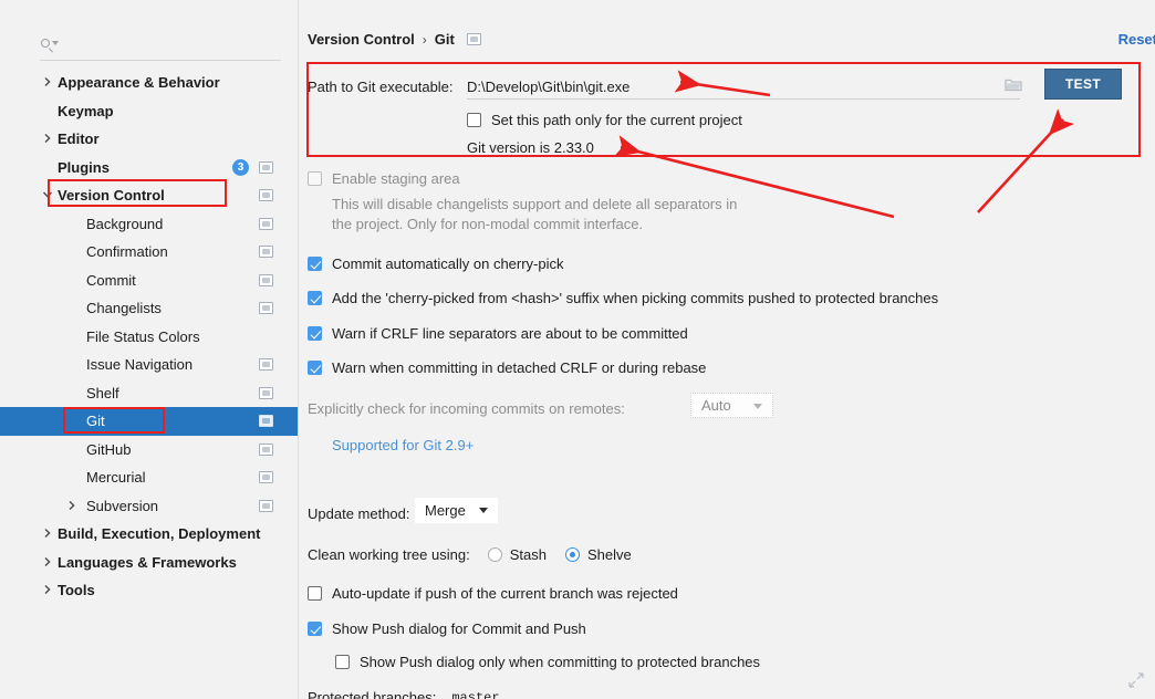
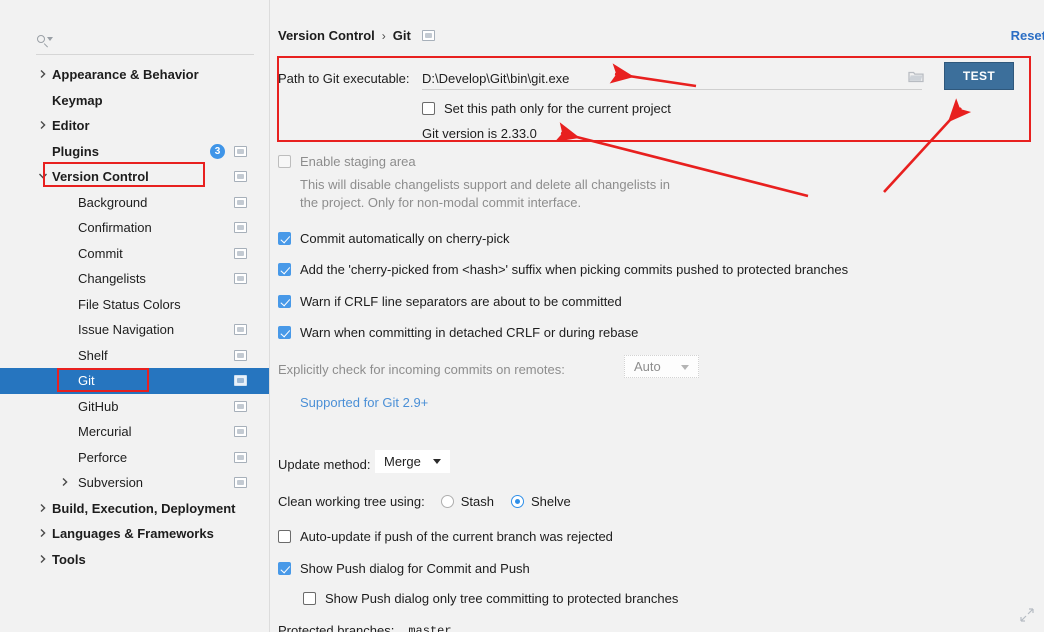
  Appearance & Behavior
  Keymap
  Editor
  Plugins
  3
  Version Control
  Background
  Confirmation
  Commit
  Changelists
  File Status Colors
  Issue Navigation
  Shelf
  Git
  GitHub
  Mercurial
+ Perforce
  Subversion
  Build, Execution, Deployment
  Languages & Frameworks
  Tools
  Version Control
  ›
  Git
  Rese
  Path to Git executable:
  D:\Develop\Git\bin\git.exe
  TEST
  Set this path only for the current project
  Git version is 2.33.0
  Enable staging area
- This will disable changelists support and delete all separators in
+ This will disable changelists support and delete all changelists in
  the project. Only for non-modal commit interface.
  Commit automatically on cherry-pick
  Add the 'cherry-picked from <hash>' suffix when picking commits pushed to protected branches
  Warn if CRLF line separators are about to be committed
  Warn when committing in detached CRLF or during rebase
  Explicitly check for incoming commits on remotes:
  Auto
  Supported for Git 2.9+
  Update method:
  Merge
  Clean working tree using:
  Stash
  Shelve
  Auto-update if push of the current branch was rejected
  Show Push dialog for Commit and Push
- Show Push dialog only when committing to protected branches
+ Show Push dialog only tree committing to protected branches
  Protected branches:
  master
